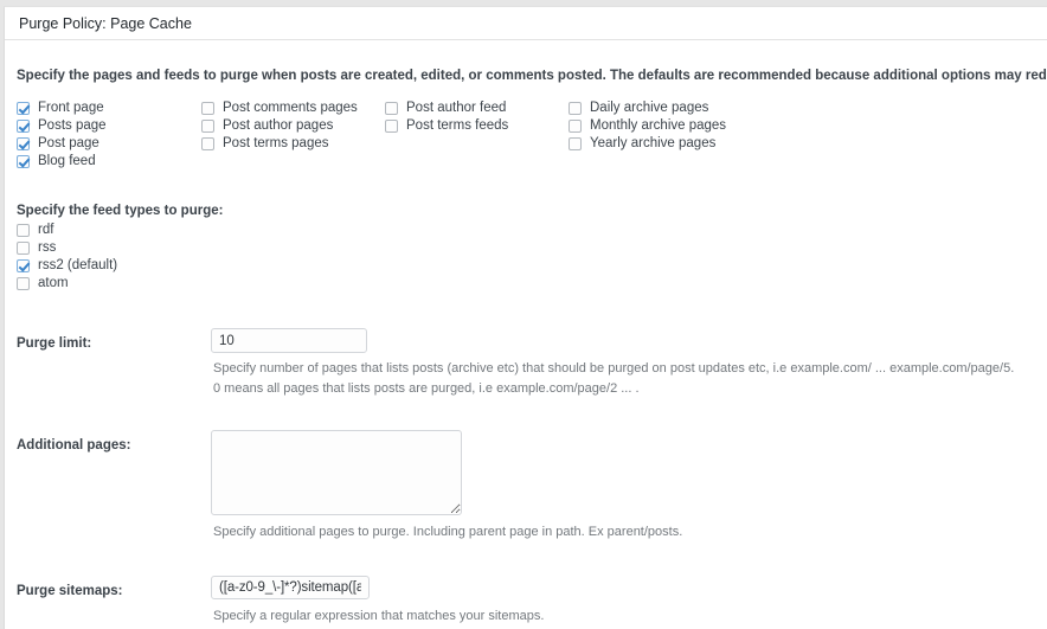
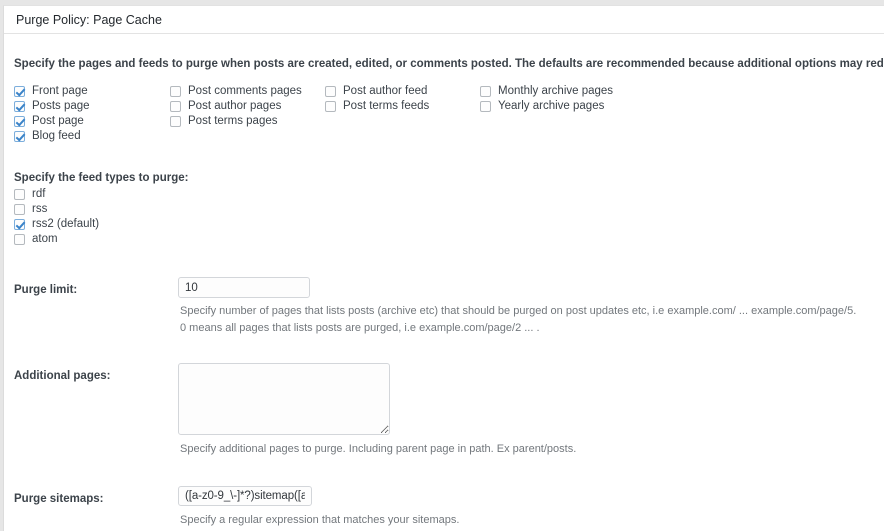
  Purge Policy: Page Cache
  Specify the pages and feeds to purge when posts are created, edited, or comments posted. The defaults are recommended because additional options may red
  Front page
  Posts page
  Post page
  Blog feed
  Post comments pages
  Post author pages
  Post terms pages
  Post author feed
  Post terms feeds
- Daily archive pages
  Monthly archive pages
  Yearly archive pages
  Specify the feed types to purge:
  rdf
  rss
  rss2 (default)
  atom
  Purge limit:
  10
  Specify number of pages that lists posts (archive etc) that should be purged on post updates etc, i.e example.com/ ... example.com/page/5.
  0 means all pages that lists posts are purged, i.e example.com/page/2 ... .
  Additional pages:
  Specify additional pages to purge. Including parent page in path. Ex parent/posts.
  Purge sitemaps:
  Specify a regular expression that matches your sitemaps.
